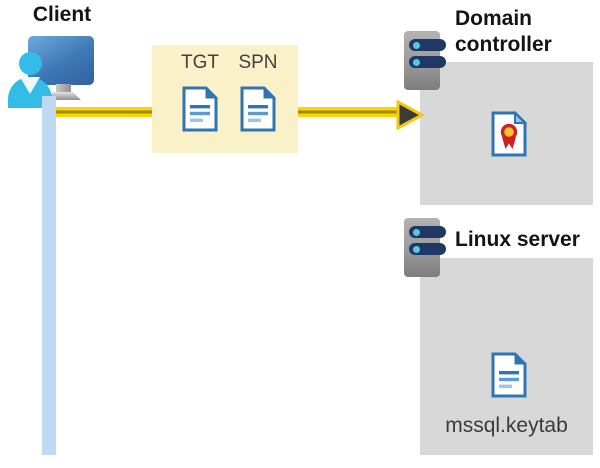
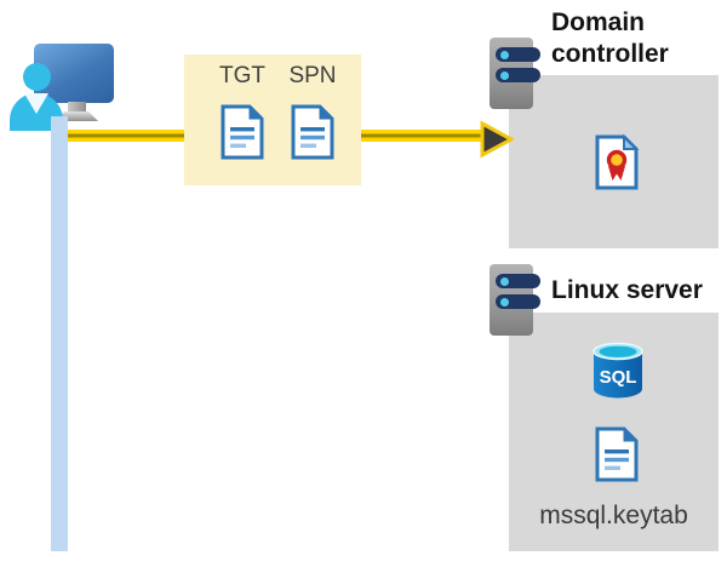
- Client
  TGT
  SPN
  Domain controller
  Linux server
+ SQL
  mssql.keytab
